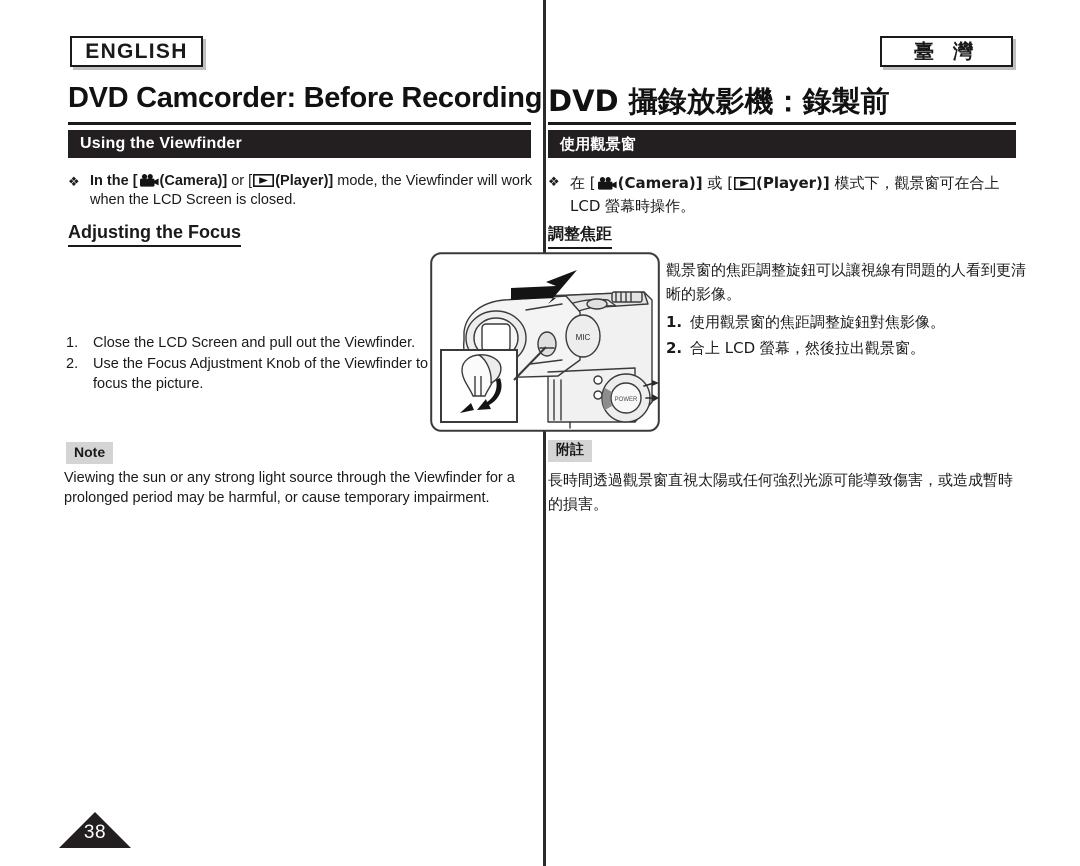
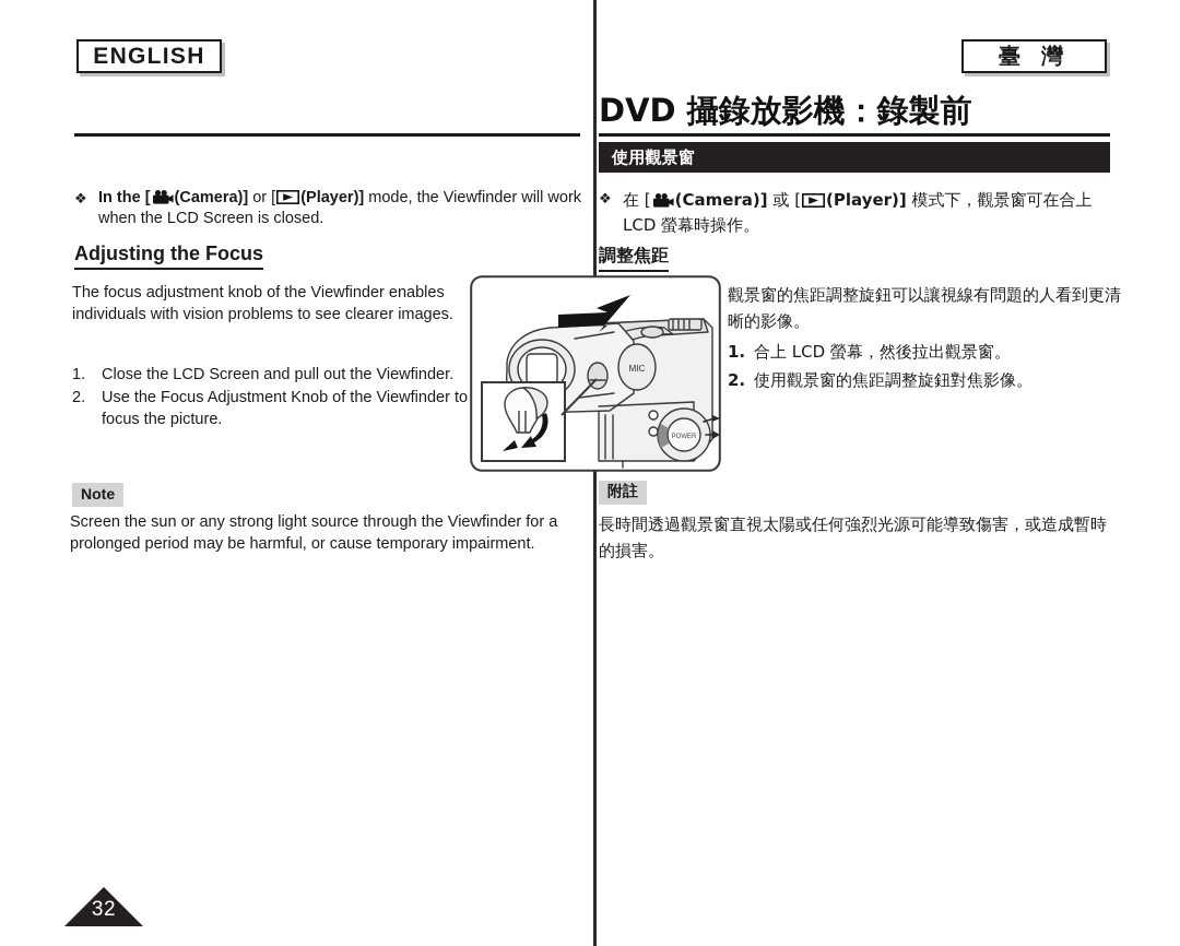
  ENGLISH
- DVD Camcorder: Before Recording
- Using the Viewfinder
  ❖
  In the [ (Camera)] or [ (Player)] mode, the Viewfinder will work when the LCD Screen is closed.
  Adjusting the Focus
+ The focus adjustment knob of the Viewfinder enables individuals with vision problems to see clearer images.
  1.
  Close the LCD Screen and pull out the Viewfinder.
  2.
  Use the Focus Adjustment Knob of the Viewfinder to focus the picture.
  Note
- Viewing the sun or any strong light source through the Viewfinder for a prolonged period may be harmful, or cause temporary impairment.
+ Screen the sun or any strong light source through the Viewfinder for a prolonged period may be harmful, or cause temporary impairment.
  臺 灣
  DVD 攝錄放影機：錄製前
  使用觀景窗
  ❖
  在 [ (Camera)] 或 [ (Player)] 模式下，觀景窗可在合上 LCD 螢幕時操作。
  調整焦距
  觀景窗的焦距調整旋鈕可以讓視線有問題的人看到更清晰的影像。
  1.
- 使用觀景窗的焦距調整旋鈕對焦影像。
+ 合上 LCD 螢幕，然後拉出觀景窗。
  2.
- 合上 LCD 螢幕，然後拉出觀景窗。
+ 使用觀景窗的焦距調整旋鈕對焦影像。
  附註
  長時間透過觀景窗直視太陽或任何強烈光源可能導致傷害，或造成暫時的損害。
  MIC
- 38
+ 32
